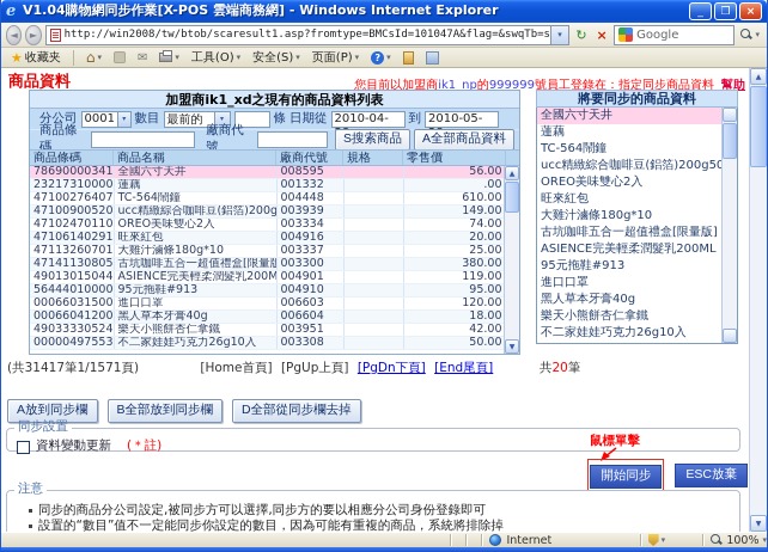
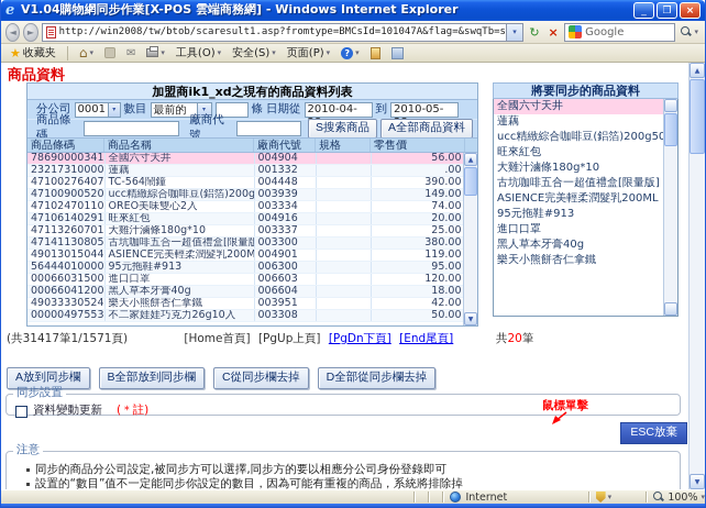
  e
  V1.04購物網同步作業[X-POS 雲端商務網] - Windows Internet Explorer
  _
  ❐
  ×
  ◄
  ►
  http://win2008/tw/btob/scaresult1.asp?fromtype=BMCsId=101047A&flag=&swqTb=s
  ▾
  ↻
  ×
  Google
  ▾
  ★
  收藏夹
  ⌂
  ▾
  ✉
  ▾
  工具(O)
  ▾
  安全(S)
  ▾
  页面(P)
  ▾
  ?
  ▾
  商品資料
- 您目前以加盟商ik1_np的999999號員工登錄在：指定同步商品資料 幫助
  加盟商ik1_xd之現有的商品資料列表
  分公司
  0001
  數目
  最前的
  條
  日期從
  2010-04-
  到
  2010-05-
  商品條碼
  廠商代號
  S搜索商品
  A全部商品資料
  商品條碼
  商品名稱
  廠商代號
  規格
  零售價
- 78690000341	全國六寸天井	008595		56.00
+ 78690000341	全國六寸天井	004904		56.00
  23217310000	蓮藕	001332		.00
- 47100276407	TC-564鬧鐘	004448		610.00
+ 47100276407	TC-564鬧鐘	004448		390.00
  47100900520	ucc精緻綜合咖啡豆(鋁箔)200g	003939		149.00
  47102470110	OREO美味雙心2入	003334		74.00
  47106140291	旺來紅包	004916		20.00
  47113260701	大雞汁滷條180g*10	003337		25.00
  47141130805	古坑咖啡五合一超值禮盒[限量版	003300		380.00
  49013015044	ASIENCE完美輕柔潤髮乳200M	004901		119.00
- 56444010000	95元拖鞋#913	004910		95.00
+ 56444010000	95元拖鞋#913	006300		95.00
  00066031500	進口口罩	006603		120.00
  00066041200	黑人草本牙膏40g	006604		18.00
  49033330524	樂天小熊餅杏仁拿鐵	003951		42.00
  00000497553	不二家娃娃巧克力26g10入	003308		50.00
  (共31417筆1/1571頁) [Home首頁] [PgUp上頁] [PgDn下頁] [End尾頁]
  共20筆
  將要同步的商品資料
  全國六寸天井
  蓮藕
- TC-564鬧鐘
  ucc精緻綜合咖啡豆(鋁箔)200g5
- OREO美味雙心2入
  旺來紅包
  大雞汁滷條180g*10
  古坑咖啡五合一超值禮盒[限量版]
  ASIENCE完美輕柔潤髮乳200ML
  95元拖鞋#913
  進口口罩
  黑人草本牙膏40g
  樂天小熊餅杏仁拿鐵
- 不二家娃娃巧克力26g10入
  A放到同步欄
  B全部放到同步欄
+ C從同步欄去掉
  D全部從同步欄去掉
  同步設置
  資料變動更新
  (＊註)
  鼠標單擊
- 開始同步
  ESC放棄
  注意
  同步的商品分公司設定,被同步方可以選擇,同步方的要以相應分公司身份登錄即可
  設置的“數目”值不一定能同步你設定的數目，因為可能有重複的商品，系統將排除掉
  Internet
  ▾
  100%
  ▾
